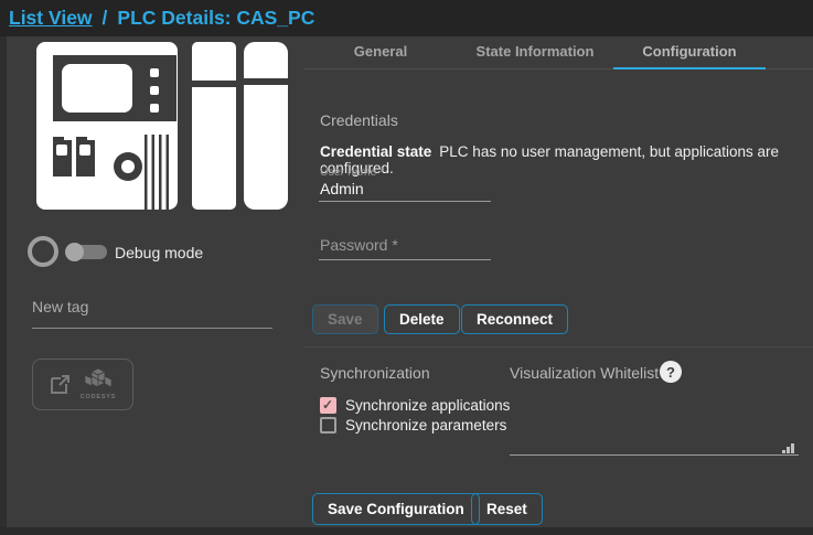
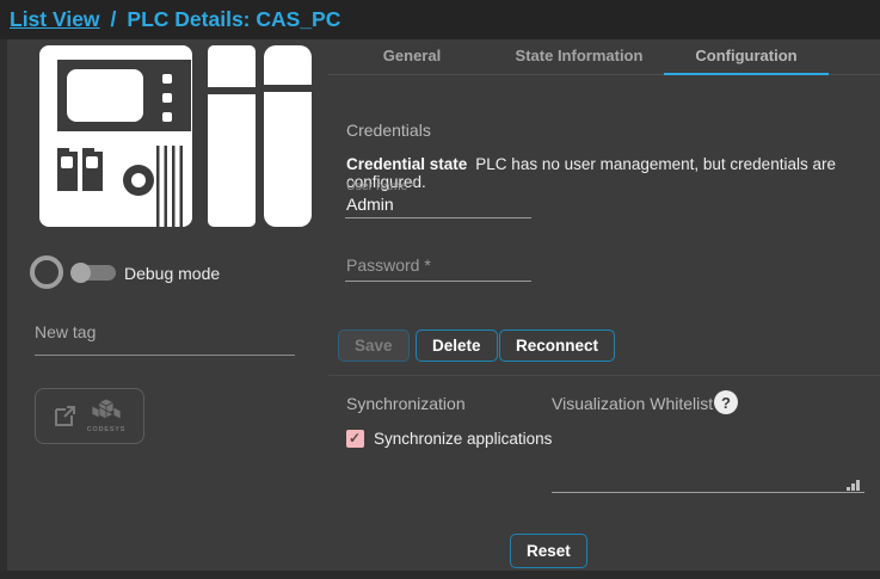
  List View
  /
  PLC Details: CAS_PC
  Debug mode
  New tag
  General
  State Information
  Configuration
  Credentials
- Credential state PLC has no user management, but applications are configured.
+ Credential state PLC has no user management, but credentials are configured.
  User name *
  Admin
  Password *
  Save
  Delete
  Reconnect
  Synchronization
  Visualization Whitelist
  ?
  Synchronize applications
- Synchronize parameters
- Save Configuration
  Reset
